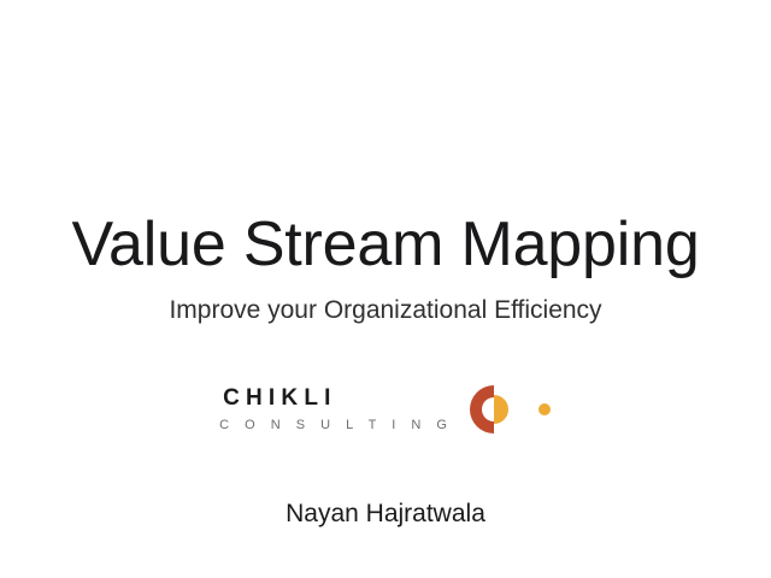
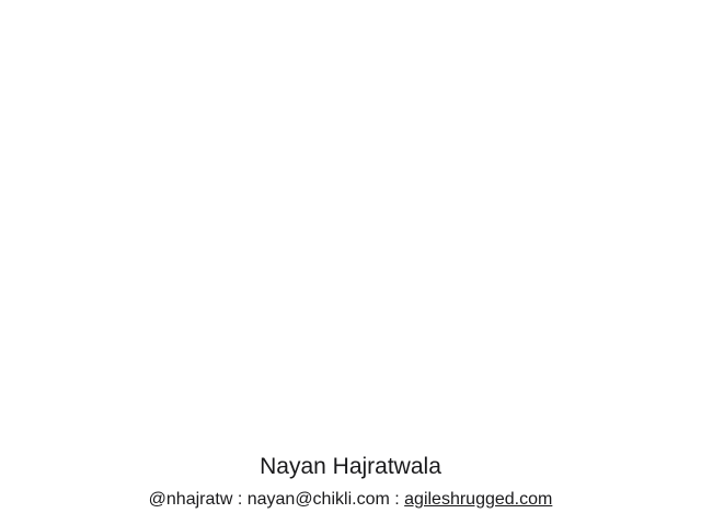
- Value Stream Mapping
- Improve your Organizational Efficiency
- CHIKLI
- C O N S U L T I N G
  Nayan Hajratwala
+ @nhajratw : nayan@chikli.com : agileshrugged.com
